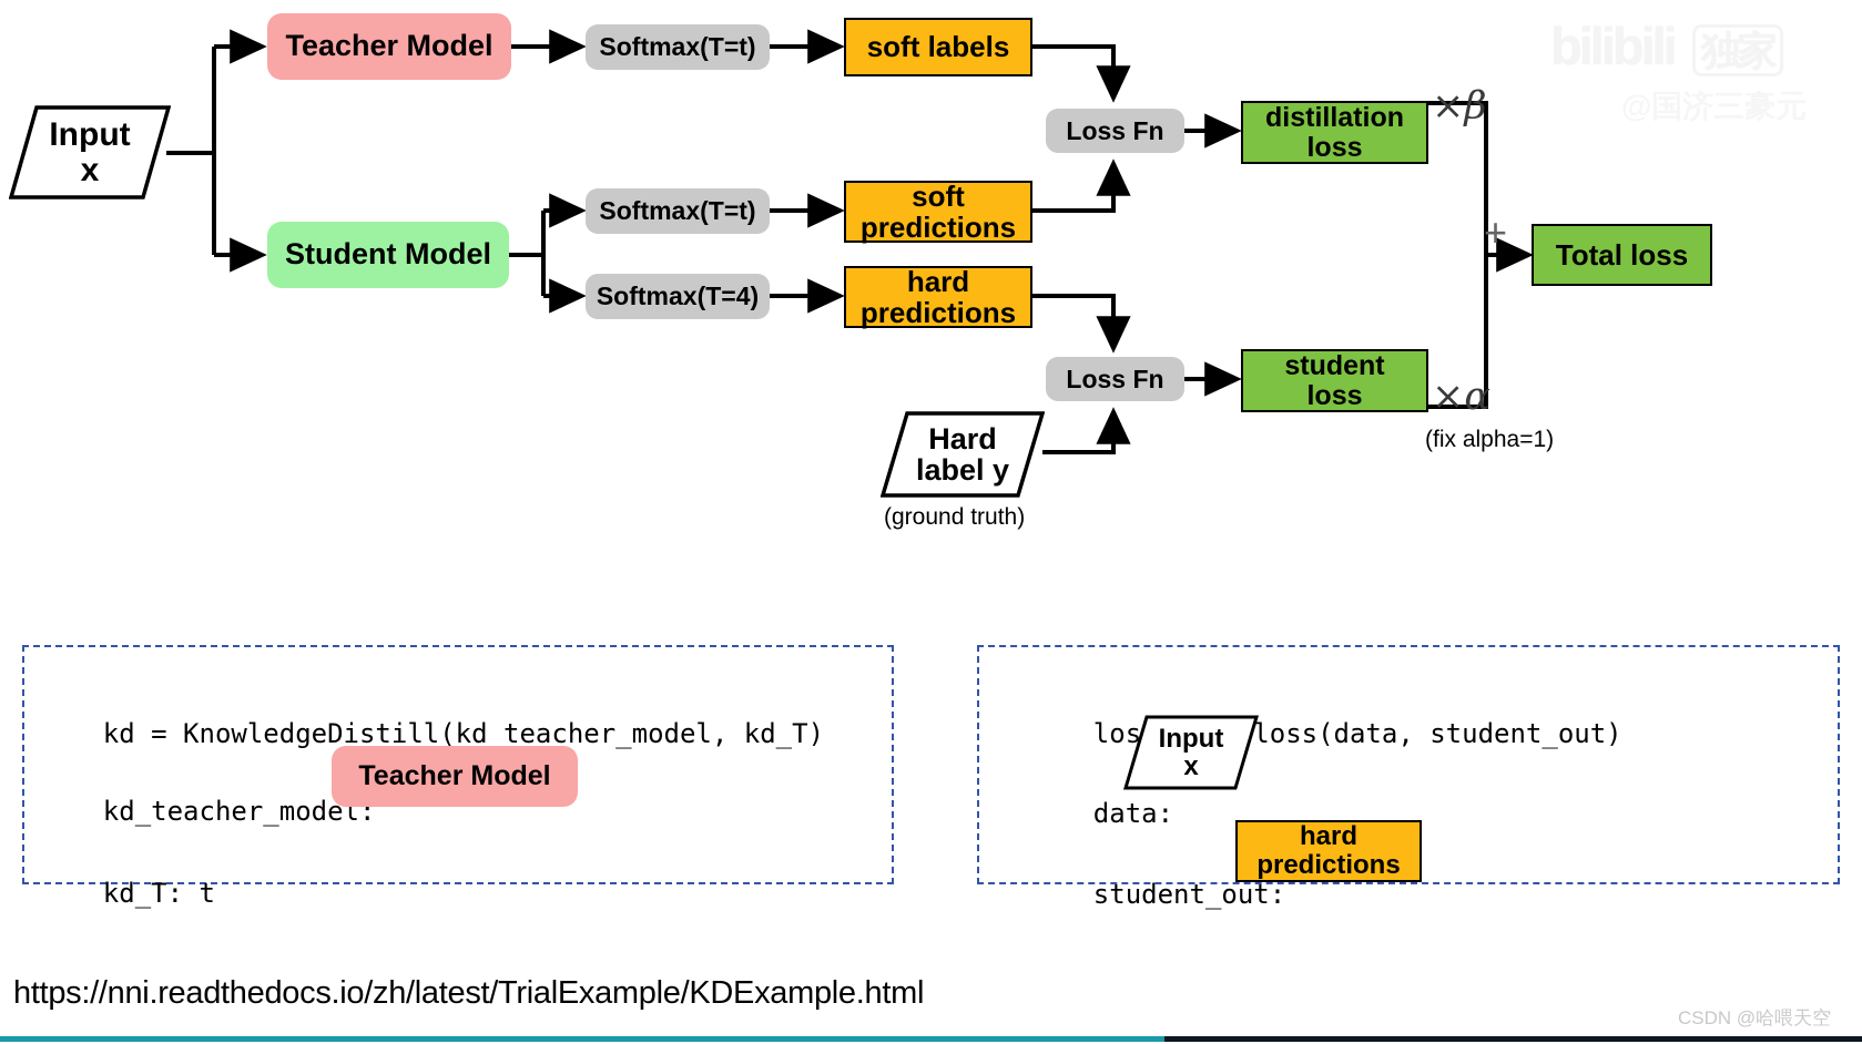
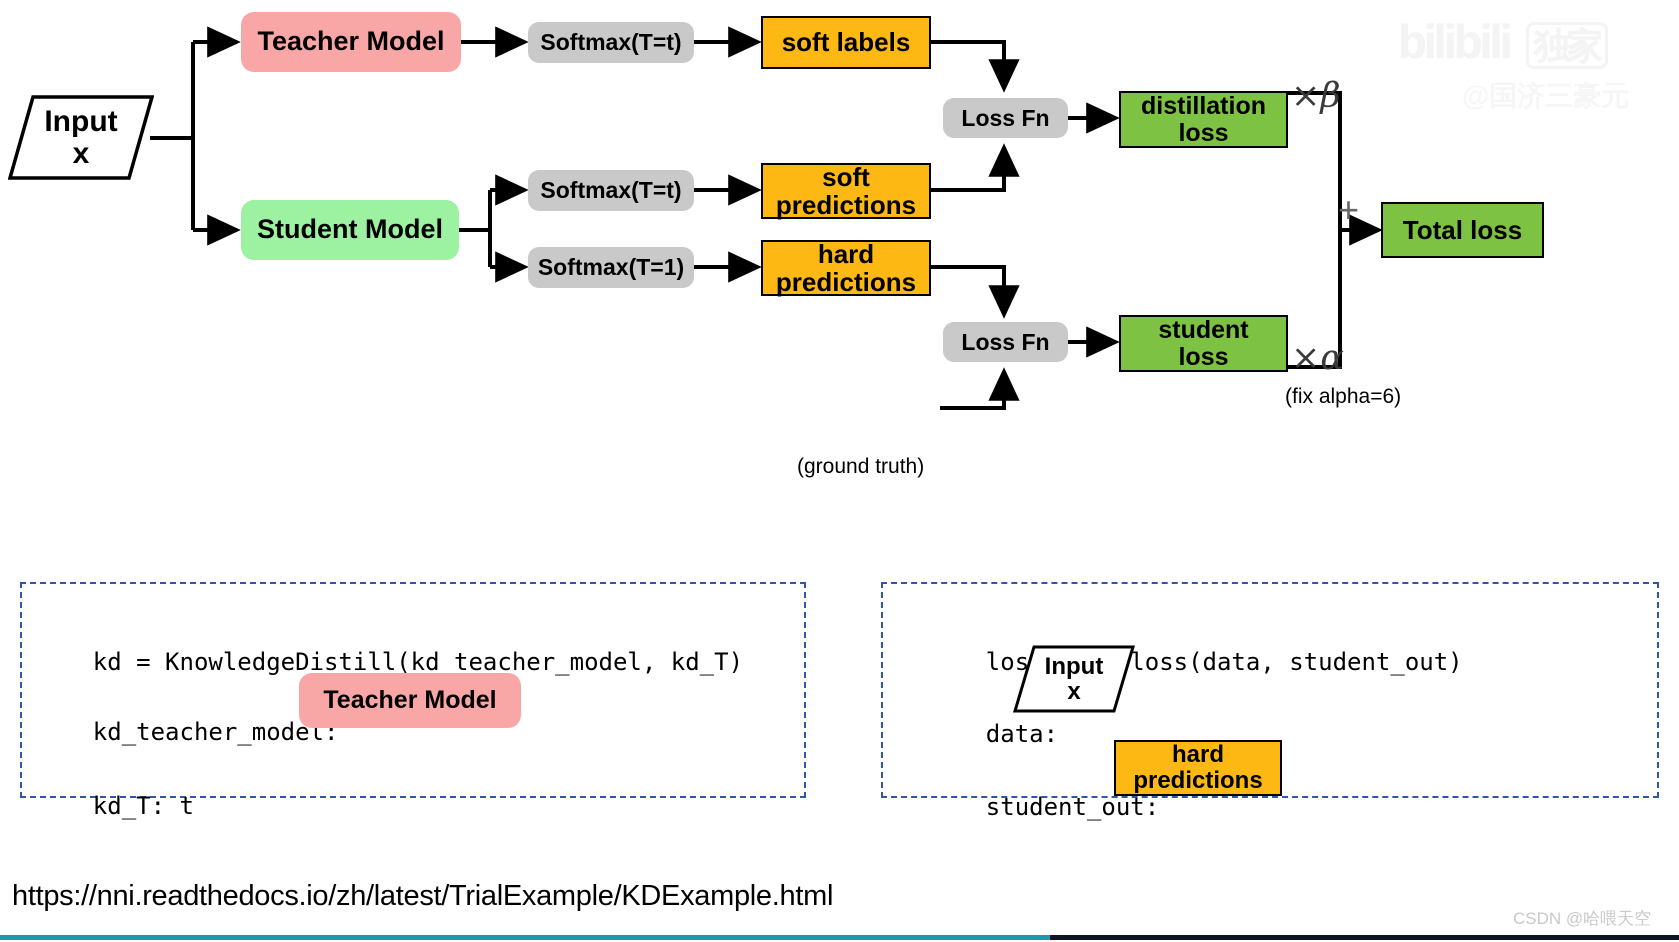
  Input
  x
  Teacher Model
  Student Model
  Softmax(T=t)
  Softmax(T=t)
- Softmax(T=4)
+ Softmax(T=1)
  soft labels
  soft
  predictions
  hard
  predictions
  Loss Fn
  Loss Fn
  distillation
  loss
  student
  loss
  Total loss
- Hard
- label y
  ×β
  ×α
  +
- (fix alpha=1)
+ (fix alpha=6)
  (ground truth)
  kd = KnowledgeDistill(kd_teacher_model, kd_T)
  kd_teacher_model:
  Teacher Model
  kd_T: t
  losloss(data, student_out)
  data:
  Input
  x
  student_out:
  hard
  predictions
  https://nni.readthedocs.io/zh/latest/TrialExample/KDExample.html
  CSDN @哈喂天空
